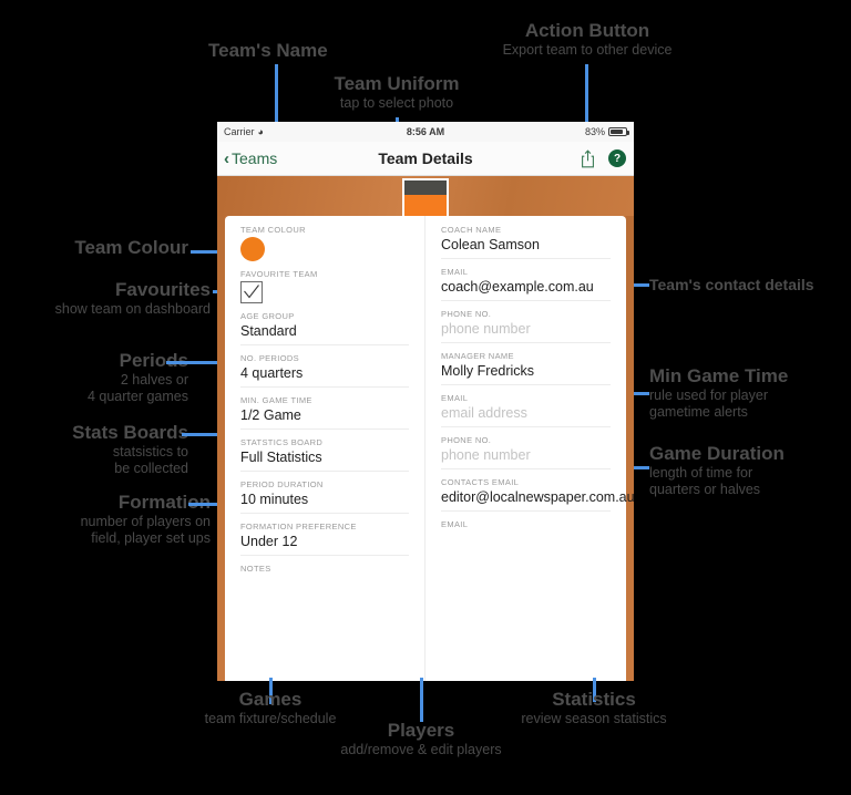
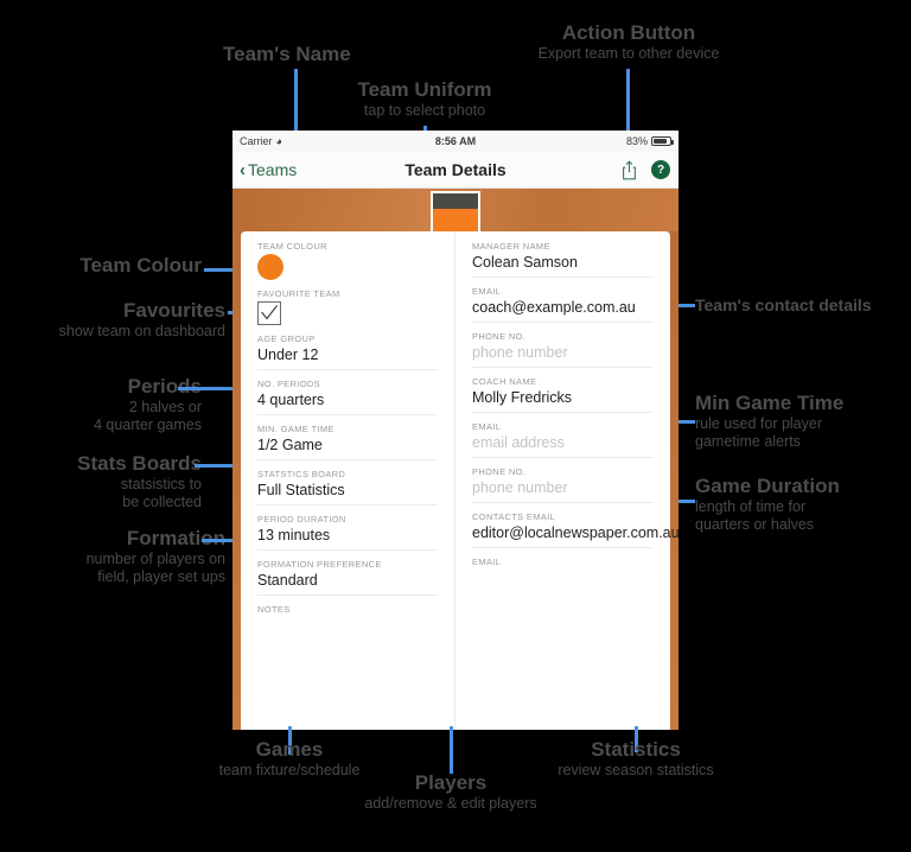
  Team's Name
  Team Uniform
  tap to select photo
  Action Button
  Export team to other device
  Team Colour
  Favourites
  show team on dashboard
  Perio
  2 halves or
  4 quarter games
  Stats Board
  statsistics to
  be collected
  Formati
  number of players on
  field, player set ups
  Team's contact details
  Min Game Time
  rule used for player
  gametime alerts
  Game Duration
  length of time for
  quarters or halves
  Carrier
  ◕
  8:56 AM
  83%
  ‹
  Teams
  Team Details
  ?
  TEAM COLOUR
  FAVOURITE TEAM
  AGE GROUP
- Standard
+ Under 12
  NO. PERIODS
  4 quarters
  MIN. GAME TIME
  1/2 Game
  STATSTICS BOARD
  Full Statistics
  PERIOD DURATION
- 10 minutes
+ 13 minutes
  FORMATION PREFERENCE
- Under 12
+ Standard
  NOTES
- COACH NAME
+ MANAGER NAME
  Colean Samson
  EMAIL
  coach@example.com.au
  PHONE NO.
  phone number
- MANAGER NAME
+ COACH NAME
  Molly Fredricks
  EMAIL
  email address
  PHONE NO.
  phone number
  CONTACTS EMAIL
  editor@localnewspaper.com.au
  EMAIL
  Games
  team fixture/schedule
  Players
  add/remove & edit players
  Statistics
  review season statistics
